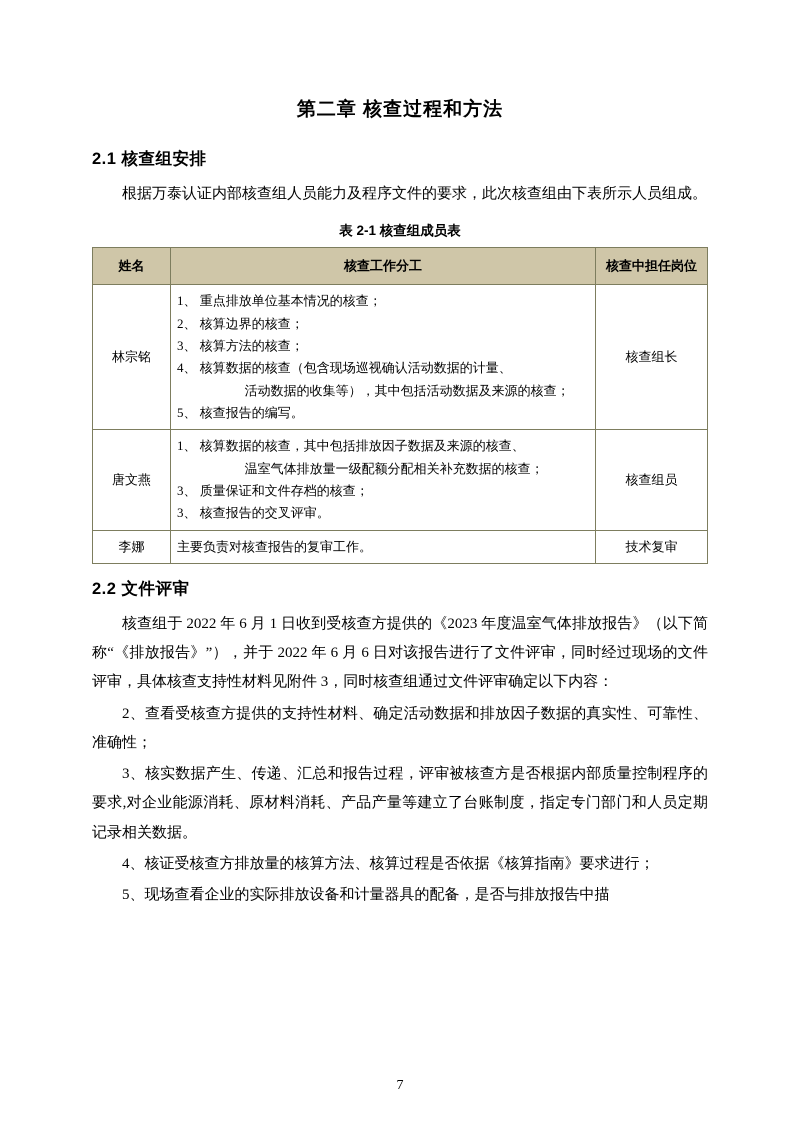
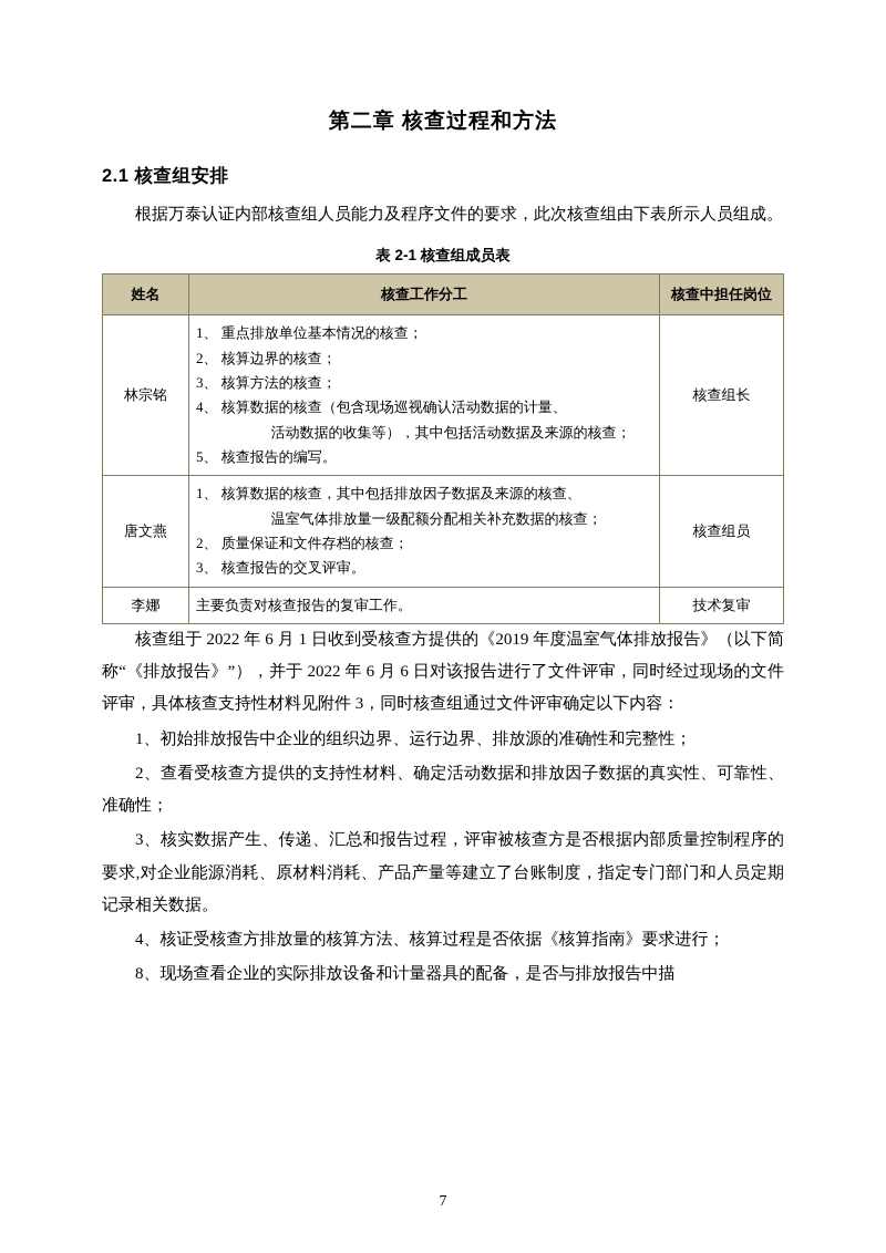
  第二章 核查过程和方法
  2.1 核查组安排
  根据万泰认证内部核查组人员能力及程序文件的要求，此次核查组由下表所示人员组成。
  表 2-1 核查组成员表
  姓名	核查工作分工	核查中担任岗位
  林宗铭	1、 重点排放单位基本情况的核查； 2、 核算边界的核查； 3、 核算方法的核查； 4、 核算数据的核查（包含现场巡视确认活动数据的计量、活动数据的收集等），其中包括活动数据及来源的核查； 5、 核查报告的编写。	核查组长
- 唐文燕	1、 核算数据的核查，其中包括排放因子数据及来源的核查、温室气体排放量一级配额分配相关补充数据的核查； 3、 质量保证和文件存档的核查； 3、 核查报告的交叉评审。	核查组员
+ 唐文燕	1、 核算数据的核查，其中包括排放因子数据及来源的核查、温室气体排放量一级配额分配相关补充数据的核查； 2、 质量保证和文件存档的核查； 3、 核查报告的交叉评审。	核查组员
  李娜	主要负责对核查报告的复审工作。	技术复审
- 2.2 文件评审
- 核查组于 2022 年 6 月 1 日收到受核查方提供的《2023 年度温室气体排放报告》（以下简称“《排放报告》”），并于 2022 年 6 月 6 日对该报告进行了文件评审，同时经过现场的文件评审，具体核查支持性材料见附件 3，同时核查组通过文件评审确定以下内容：
+ 核查组于 2022 年 6 月 1 日收到受核查方提供的《2019 年度温室气体排放报告》（以下简称“《排放报告》”），并于 2022 年 6 月 6 日对该报告进行了文件评审，同时经过现场的文件评审，具体核查支持性材料见附件 3，同时核查组通过文件评审确定以下内容：
+ 1、初始排放报告中企业的组织边界、运行边界、排放源的准确性和完整性；
  2、查看受核查方提供的支持性材料、确定活动数据和排放因子数据的真实性、可靠性、准确性；
  3、核实数据产生、传递、汇总和报告过程，评审被核查方是否根据内部质量控制程序的要求,对企业能源消耗、原材料消耗、产品产量等建立了台账制度，指定专门部门和人员定期记录相关数据。
  4、核证受核查方排放量的核算方法、核算过程是否依据《核算指南》要求进行；
- 5、现场查看企业的实际排放设备和计量器具的配备，是否与排放报告中描
+ 8、现场查看企业的实际排放设备和计量器具的配备，是否与排放报告中描
  7
